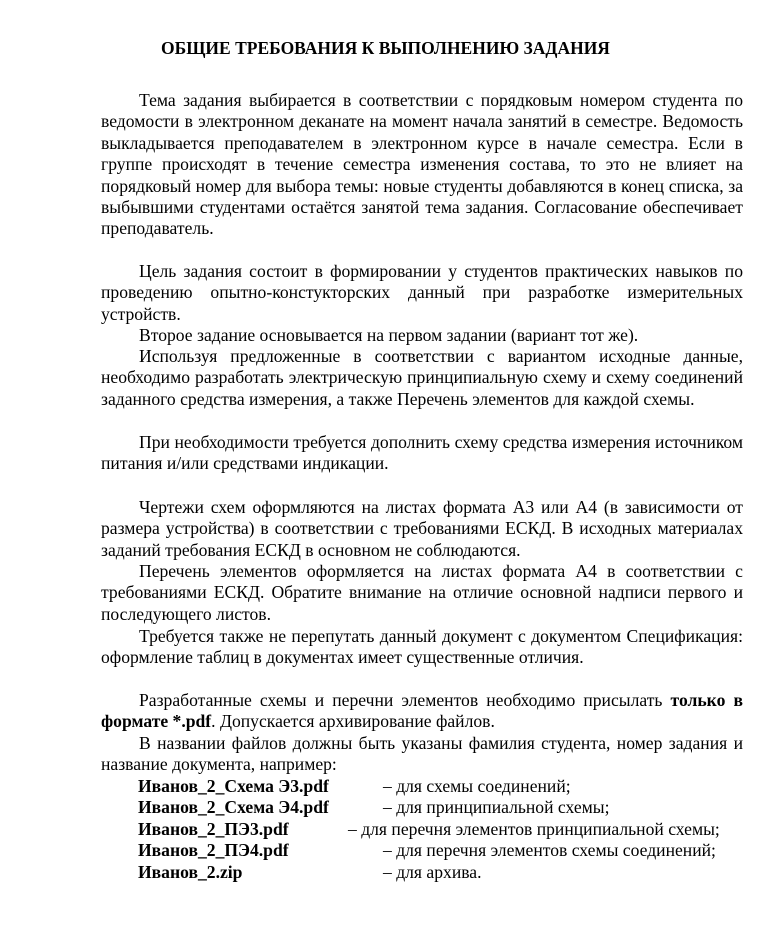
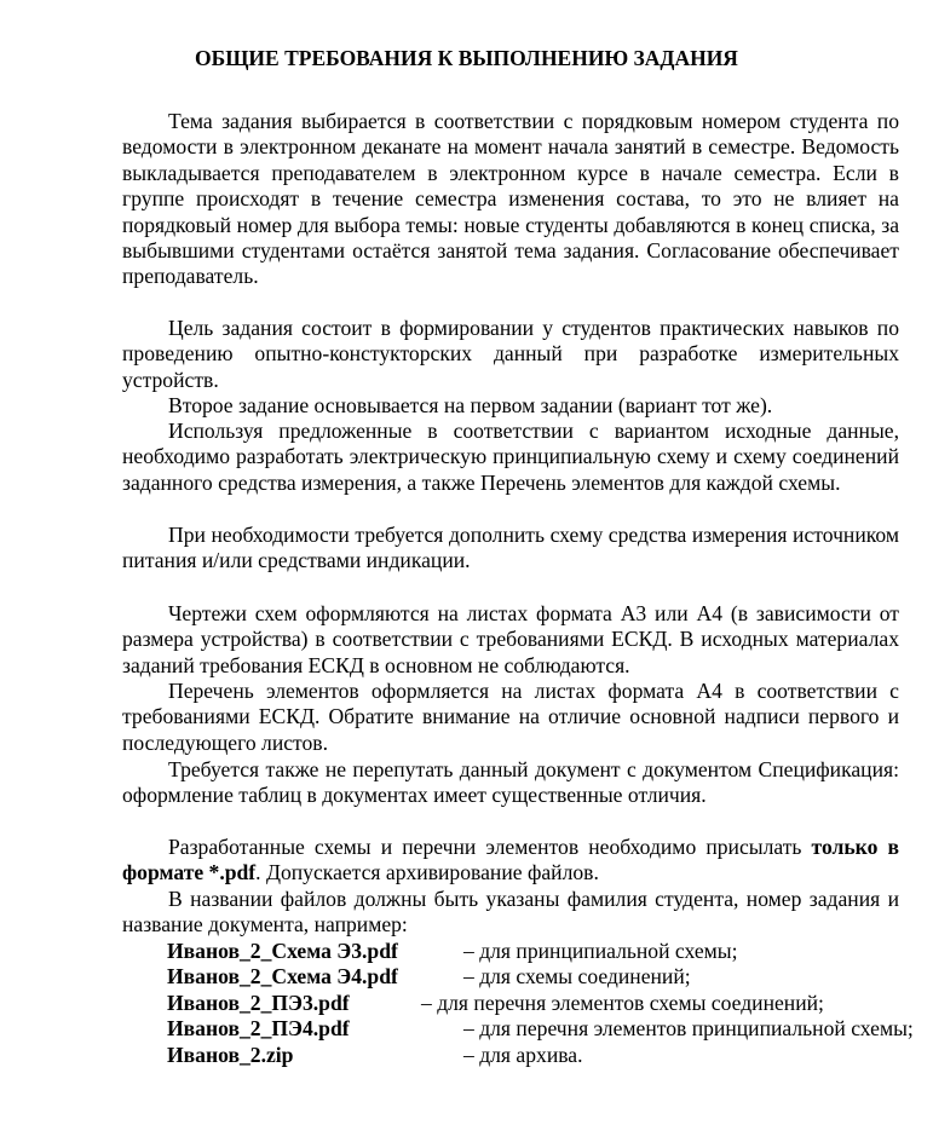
  ОБЩИЕ ТРЕБОВАНИЯ К ВЫПОЛНЕНИЮ ЗАДАНИЯ
  Тема задания выбирается в соответствии с порядковым номером студента по ведомости в электронном деканате на момент начала занятий в семестре. Ведомость выкладывается преподавателем в электронном курсе в начале семестра. Если в группе происходят в течение семестра изменения состава, то это не влияет на порядковый номер для выбора темы: новые студенты добавляются в конец списка, за выбывшими студентами остаётся занятой тема задания. Согласование обеспечивает преподаватель.
  Цель задания состоит в формировании у студентов практических навыков по проведению опытно-констукторских данный при разработке измерительных устройств.
  Второе задание основывается на первом задании (вариант тот же).
  Используя предложенные в соответствии с вариантом исходные данные, необходимо разработать электрическую принципиальную схему и схему соединений заданного средства измерения, а также Перечень элементов для каждой схемы.
  При необходимости требуется дополнить схему средства измерения источником питания и/или средствами индикации.
  Чертежи схем оформляются на листах формата А3 или А4 (в зависимости от размера устройства) в соответствии с требованиями ЕСКД. В исходных материалах заданий требования ЕСКД в основном не соблюдаются.
  Перечень элементов оформляется на листах формата А4 в соответствии с требованиями ЕСКД. Обратите внимание на отличие основной надписи первого и последующего листов.
  Требуется также не перепутать данный документ с документом Спецификация: оформление таблиц в документах имеет существенные отличия.
  Разработанные схемы и перечни элементов необходимо присылать только в формате *.pdf. Допускается архивирование файлов.
  В названии файлов должны быть указаны фамилия студента, номер задания и название документа, например:
  Иванов_2_Схема Э3.pdf
- – для схемы соединений;
+ – для принципиальной схемы;
  Иванов_2_Схема Э4.pdf
- – для принципиальной схемы;
+ – для схемы соединений;
  Иванов_2_ПЭ3.pdf
- – для перечня элементов принципиальной схемы;
+ – для перечня элементов схемы соединений;
  Иванов_2_ПЭ4.pdf
- – для перечня элементов схемы соединений;
+ – для перечня элементов принципиальной схемы;
  Иванов_2.zip
  – для архива.
